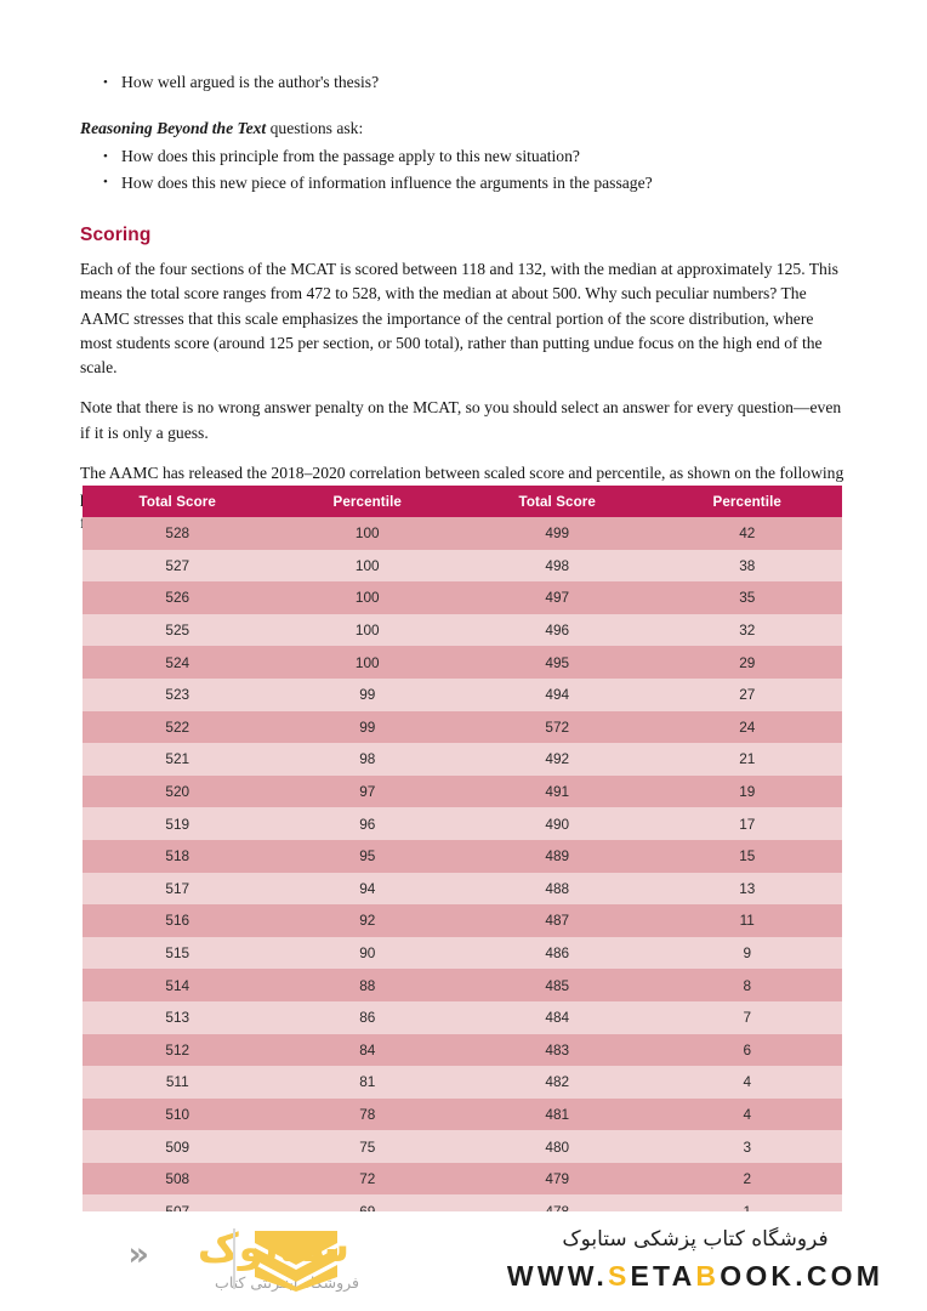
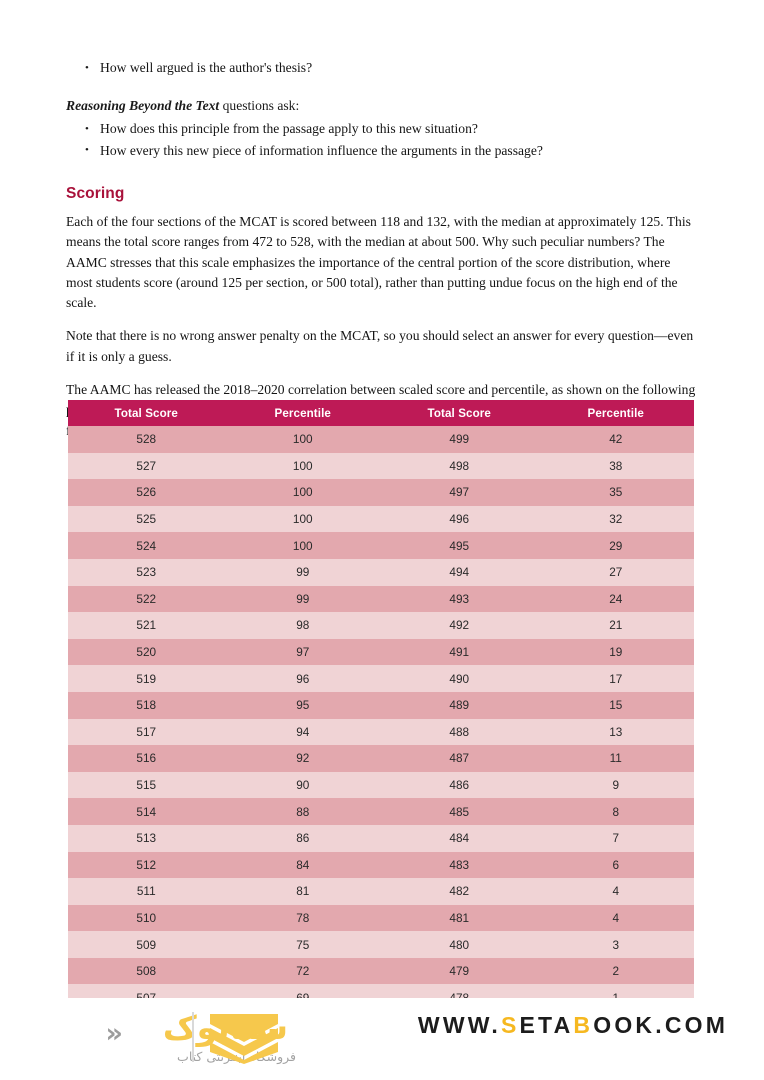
  How well argued is the author's thesis?
  Reasoning Beyond the Text questions ask:
  How does this principle from the passage apply to this new situation?
- How does this new piece of information influence the arguments in the passage?
+ How every this new piece of information influence the arguments in the passage?
  Scoring
  Each of the four sections of the MCAT is scored between 118 and 132, with the median at approximately 125. This means the total score ranges from 472 to 528, with the median at about 500. Why such peculiar numbers? The AAMC stresses that this scale emphasizes the importance of the central portion of the score distribution, where most students score (around 125 per section, or 500 total), rather than putting undue focus on the high end of the scale.
  Note that there is no wrong answer penalty on the MCAT, so you should select an answer for every question—even if it is only a guess.
  Total Score	Percentile	Total Score	Percentile
  528	100	499	42
  527	100	498	38
  526	100	497	35
  525	100	496	32
  524	100	495	29
  523	99	494	27
- 522	99	572	24
+ 522	99	493	24
  521	98	492	21
  520	97	491	19
  519	96	490	17
  518	95	489	15
  517	94	488	13
  516	92	487	11
  515	90	486	9
  514	88	485	8
  513	86	484	7
  512	84	483	6
  511	81	482	4
  510	78	481	4
  509	75	480	3
  508	72	479	2
  «
- فروشگاه کتاب پزشکی ستابوک
  WWW.SETABOOK.COM
